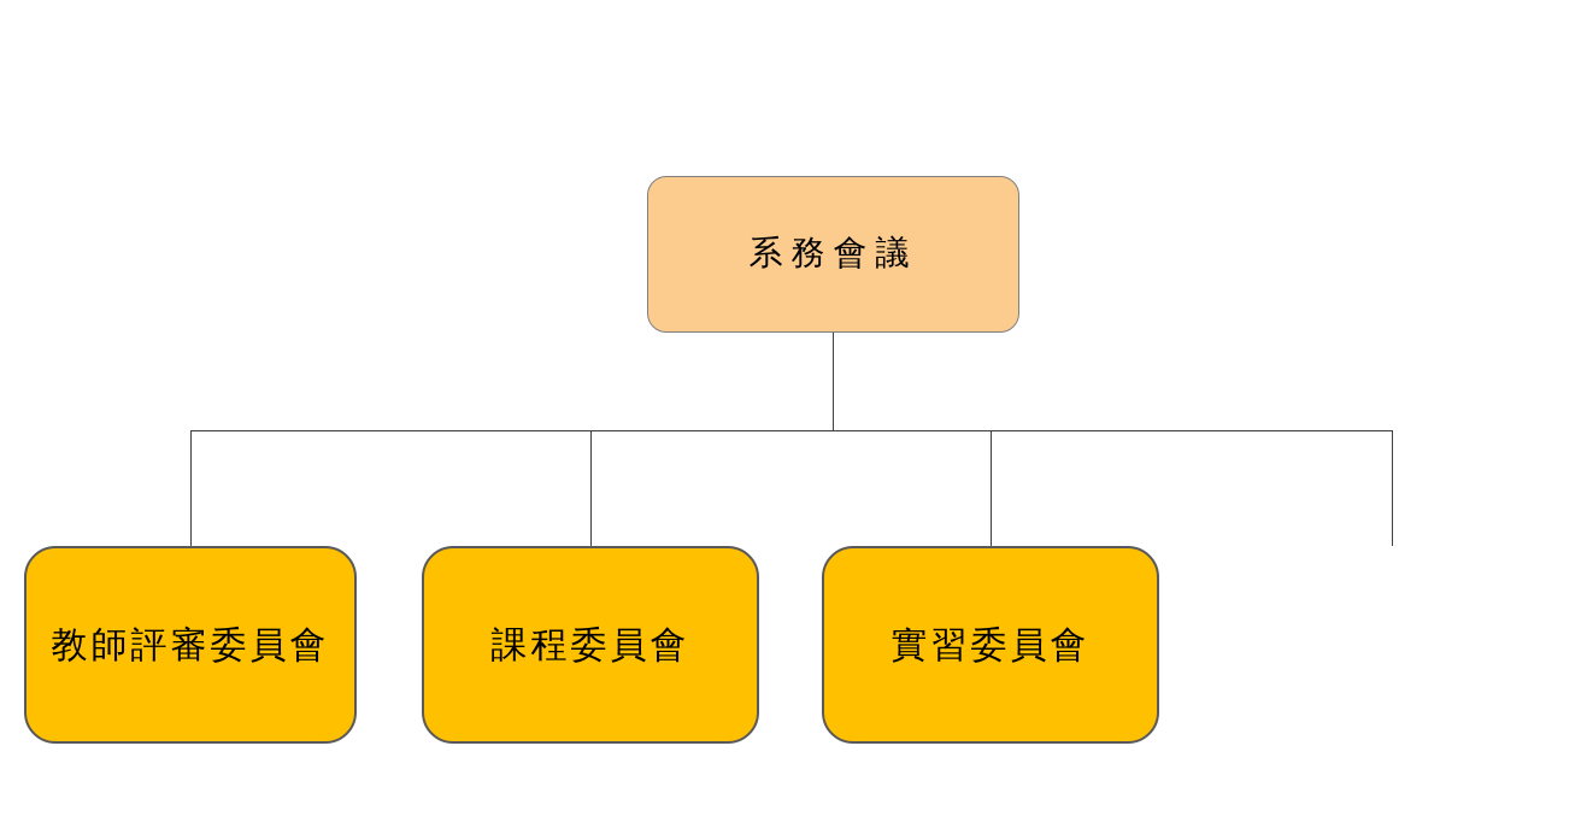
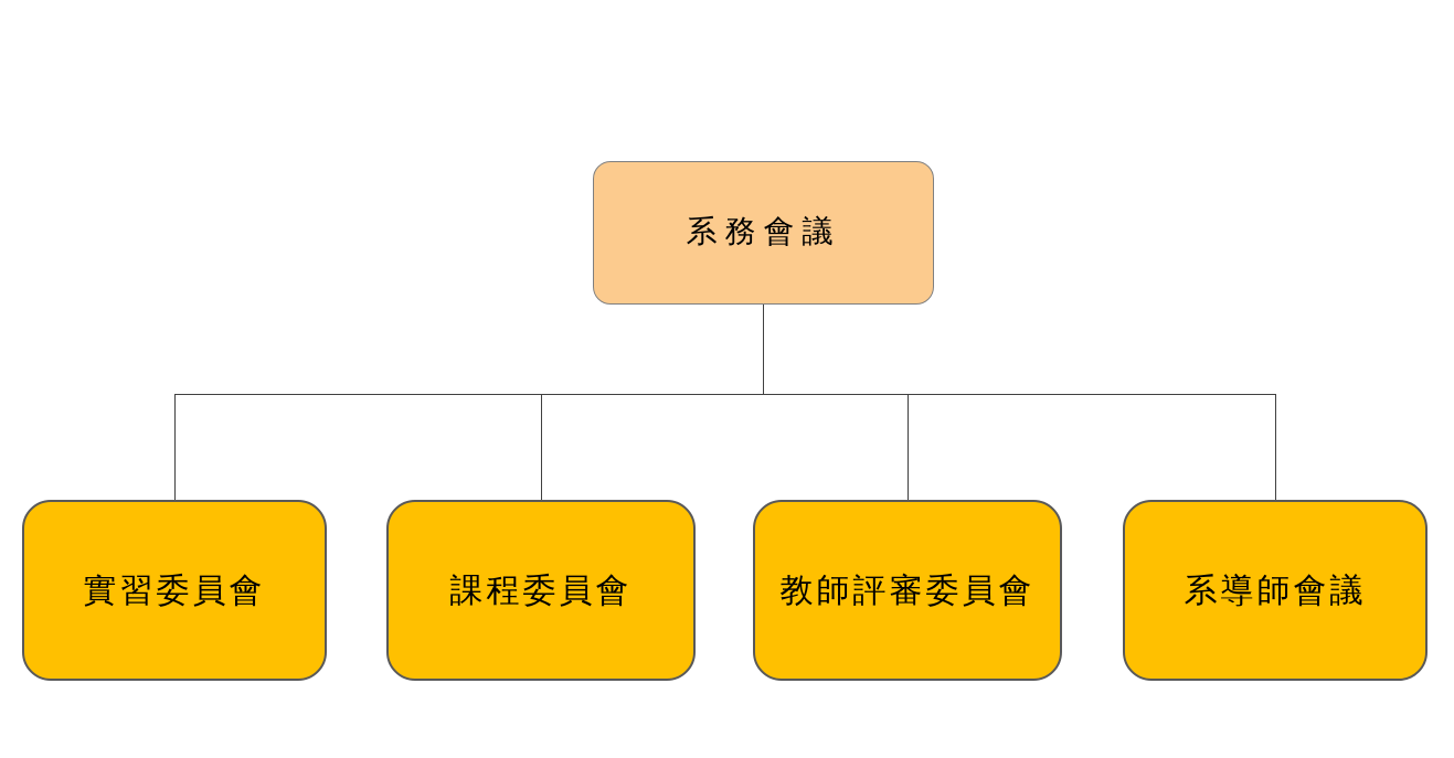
  系務會議
- 教師評審委員會
+ 實習委員會
  課程委員會
- 實習委員會
+ 教師評審委員會
+ 系導師會議
